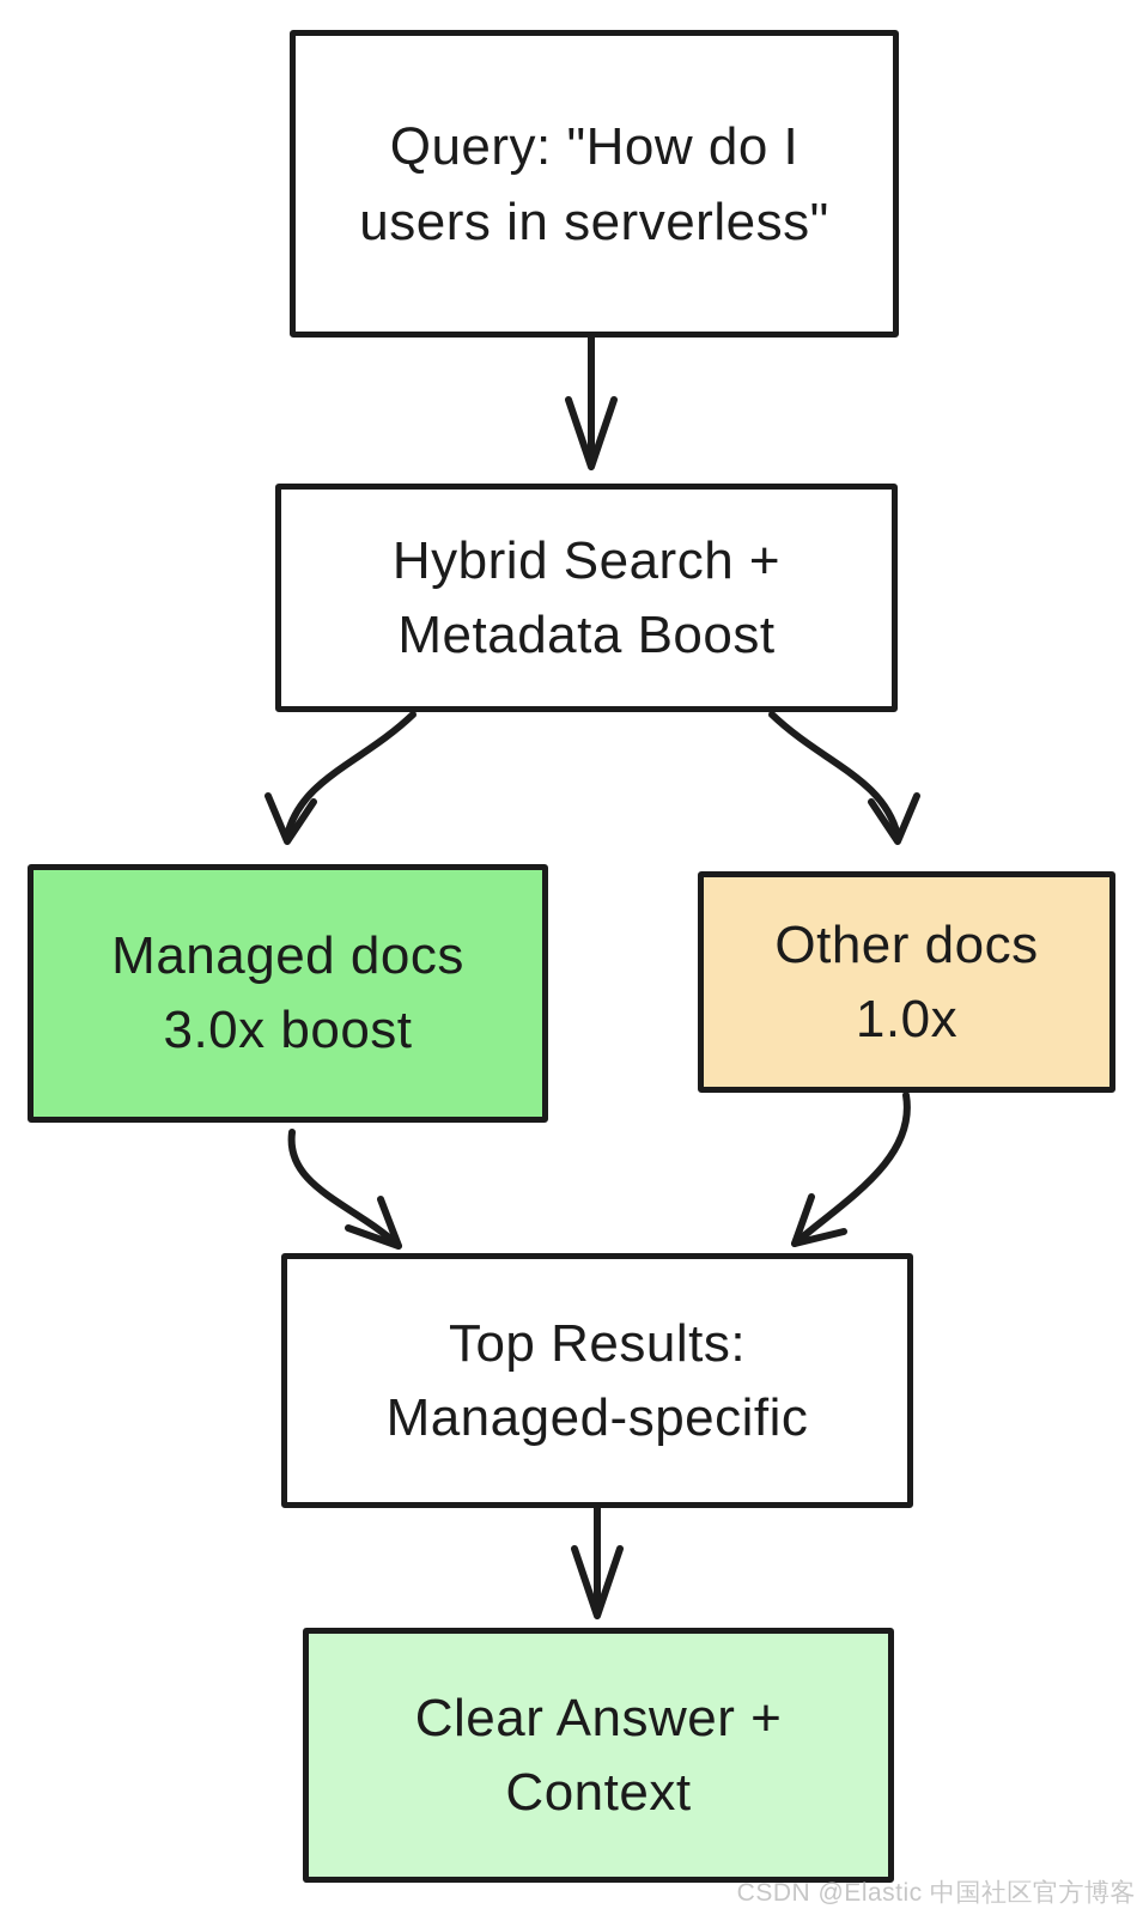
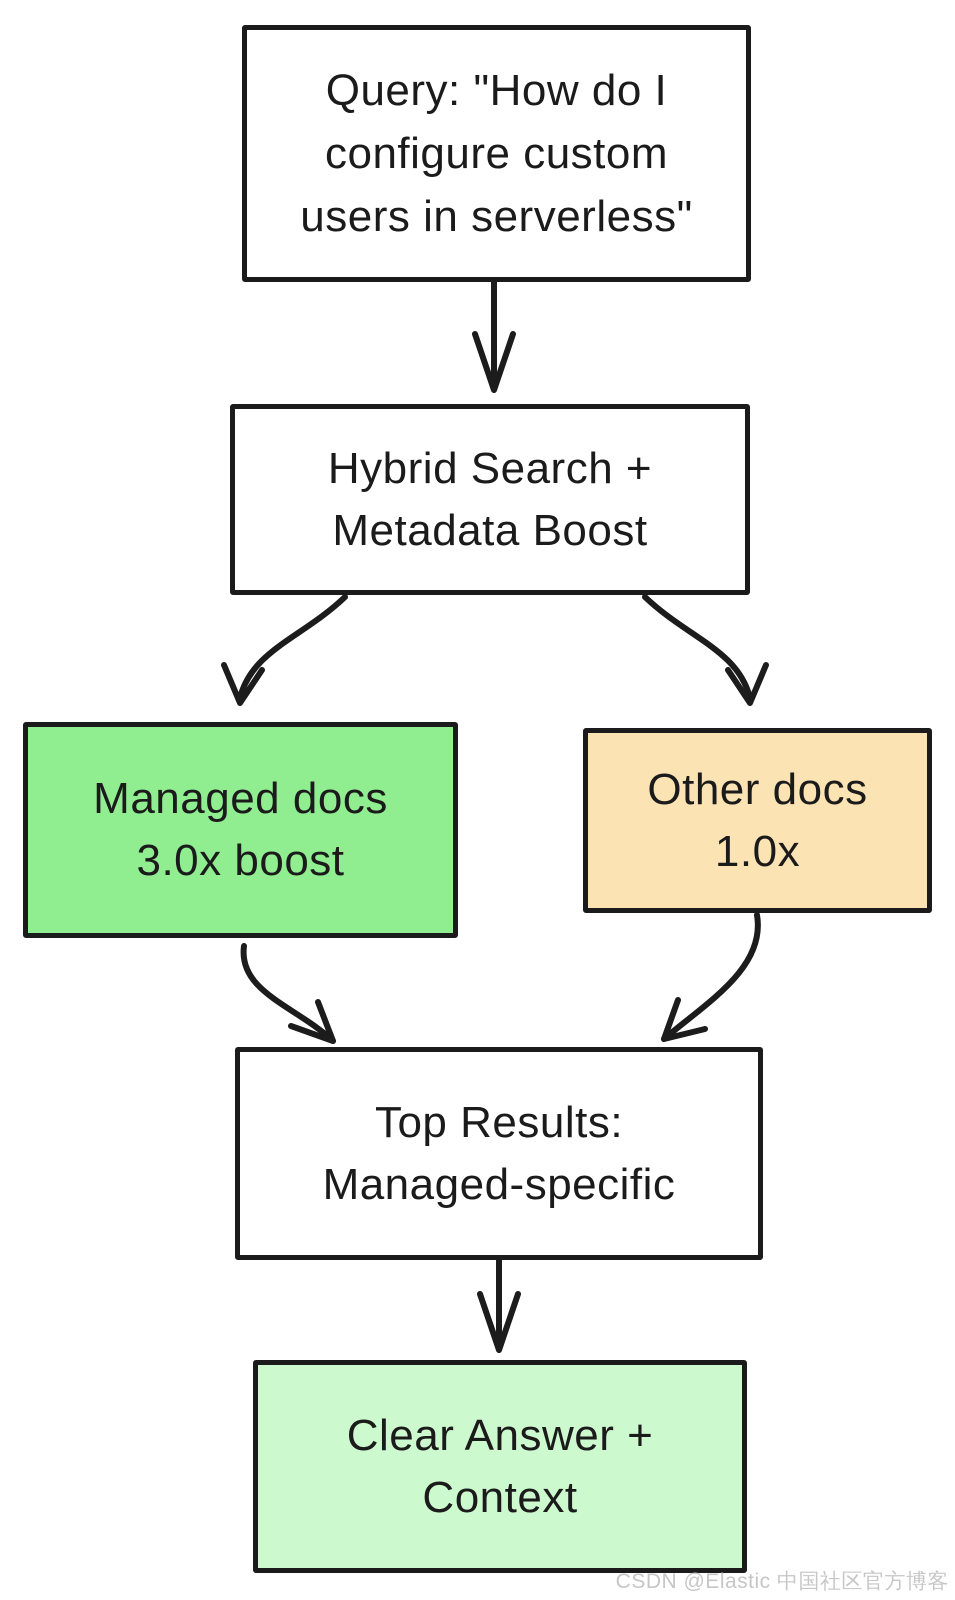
  Query: "How do I
+ configure custom
  users in serverless"
  Hybrid Search +
  Metadata Boost
  Managed docs
  3.0x boost
  Other docs
  1.0x
  Top Results:
  Managed-specific
  Clear Answer +
  Context
  CSDN @Elastic 中国社区官方博客
